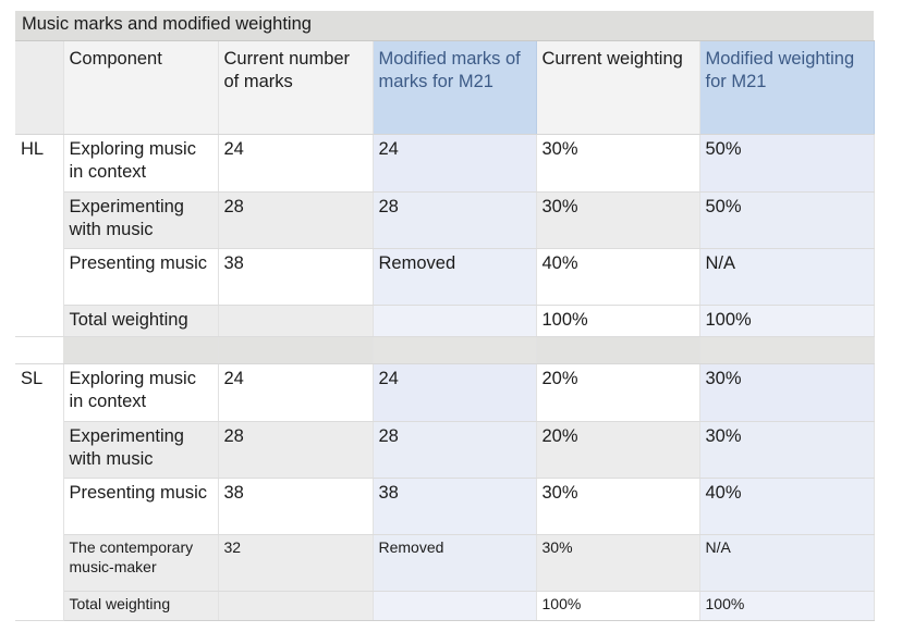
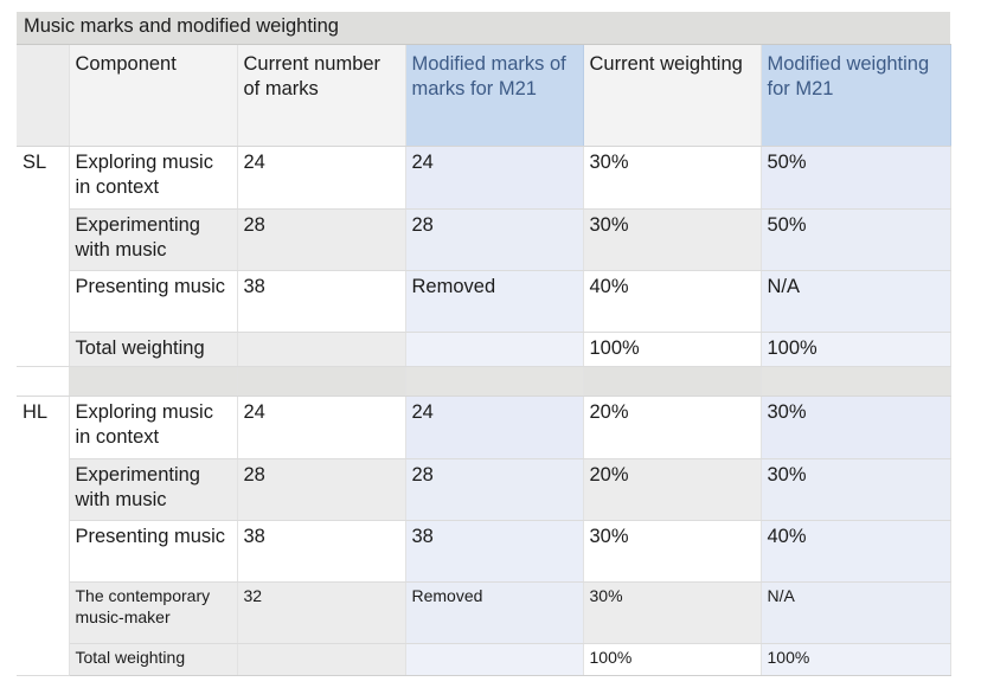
  Music marks and modified weighting
  	Component	Current number of marks	Modified marks of marks for M21	Current weighting	Modified weighting for M21
- HL	Exploring music in context	24	24	30%	50%
+ SL	Exploring music in context	24	24	30%	50%
  Experimenting with music	28	28	30%	50%
  Presenting music	38	Removed	40%	N/A
  Total weighting			100%	100%
- SL	Exploring music in context	24	24	20%	30%
+ HL	Exploring music in context	24	24	20%	30%
  Experimenting with music	28	28	20%	30%
  Presenting music	38	38	30%	40%
  The contemporary music-maker	32	Removed	30%	N/A
  Total weighting			100%	100%
